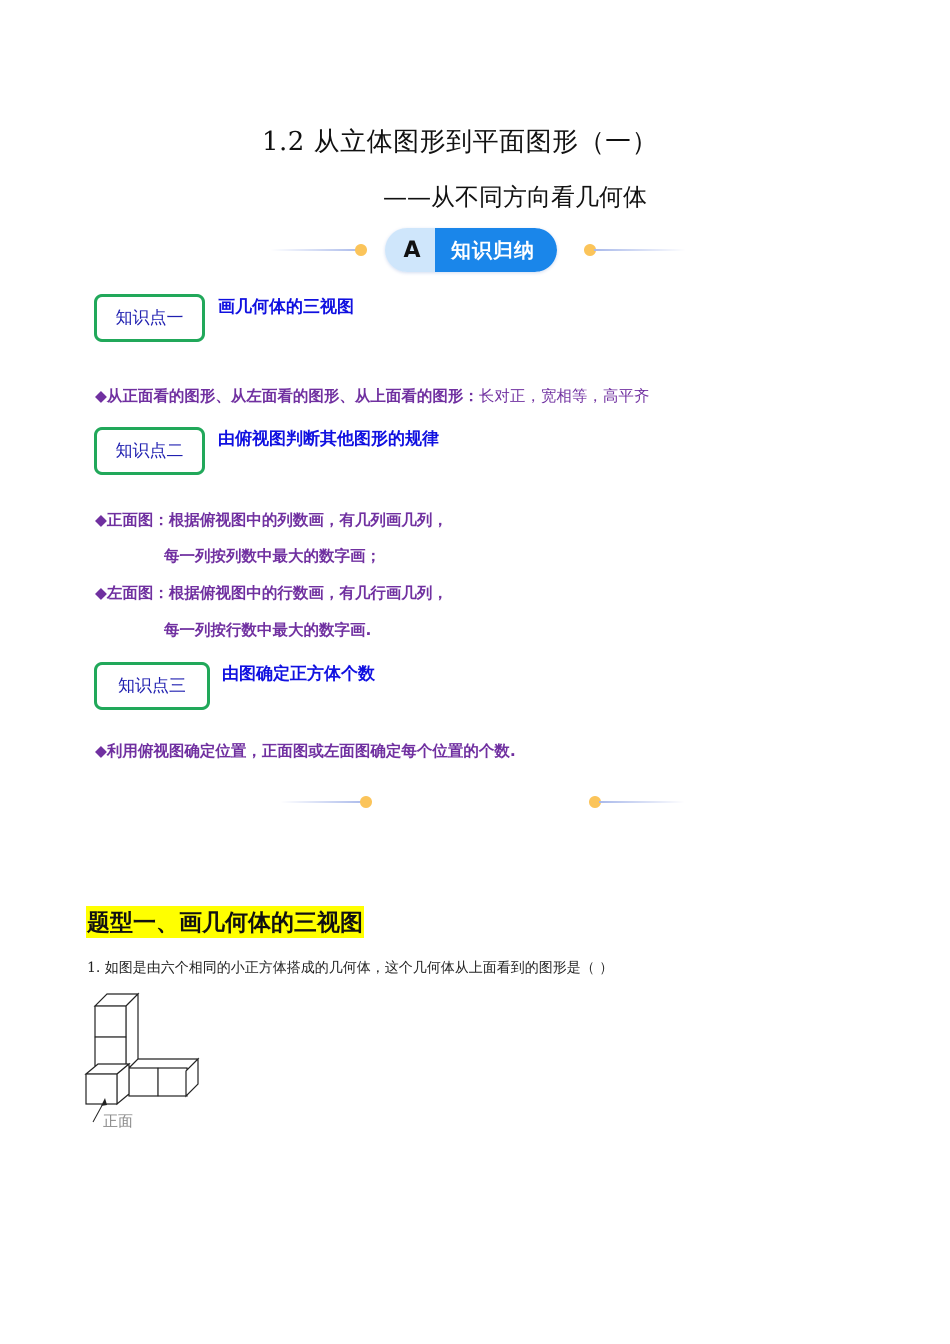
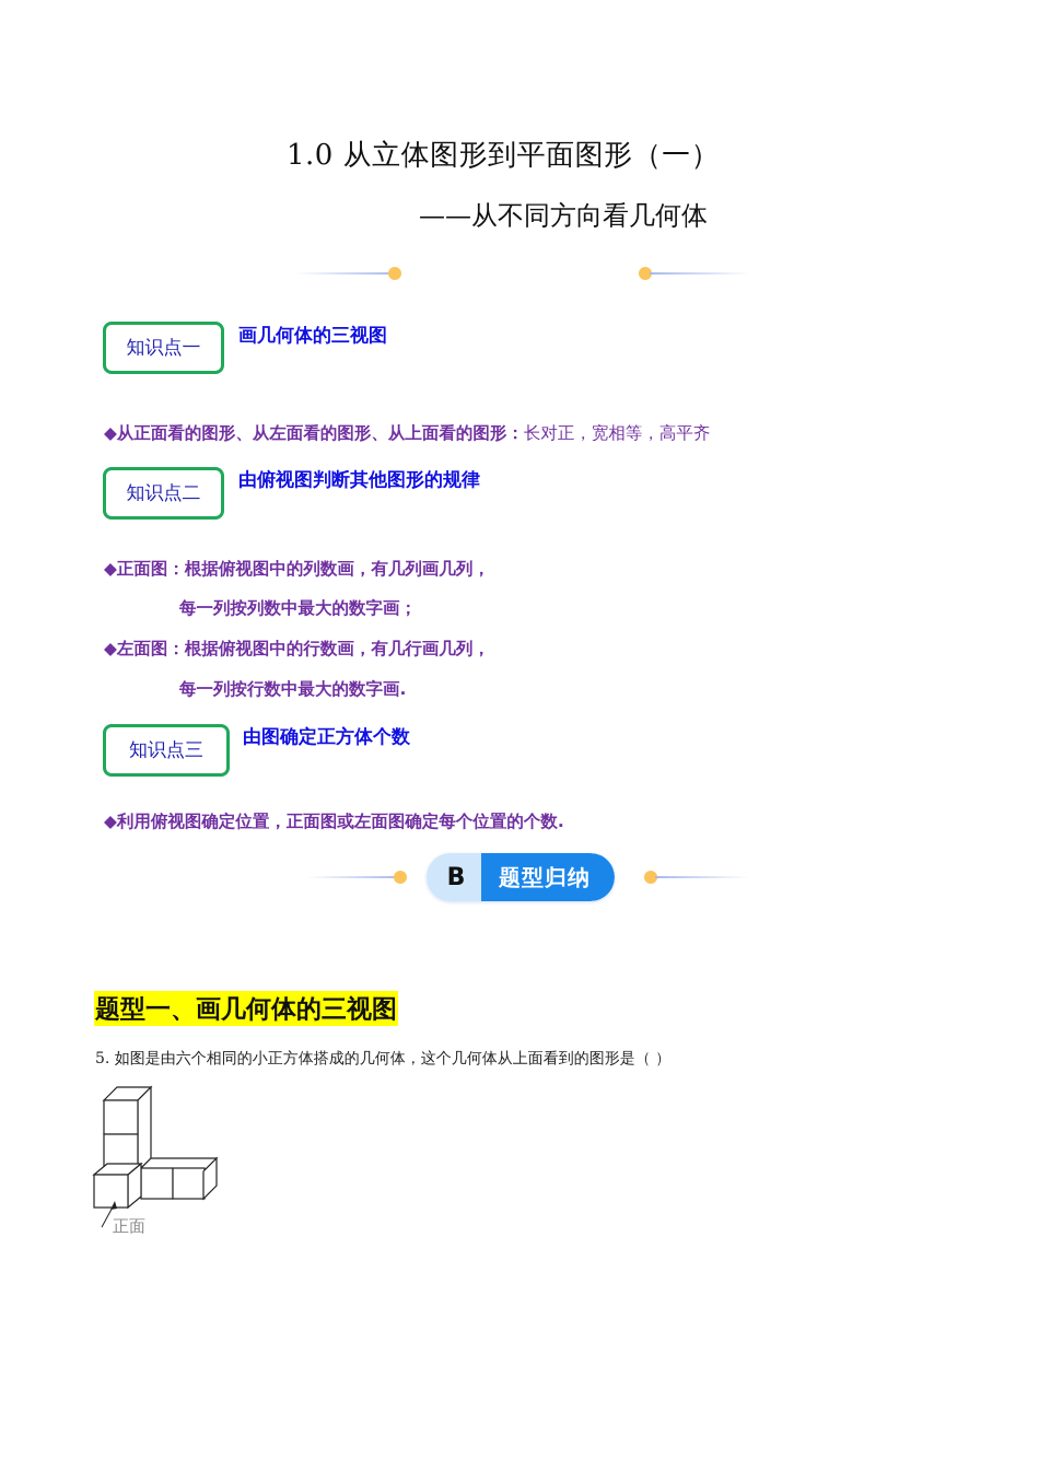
- 1.2 从立体图形到平面图形（一）
+ 1.0 从立体图形到平面图形（一）
  ——从不同方向看几何体
- A
- 知识归纳
  知识点一
  画几何体的三视图
  ◆从正面看的图形、从左面看的图形、从上面看的图形：长对正，宽相等，高平齐
  知识点二
  由俯视图判断其他图形的规律
  ◆正面图：根据俯视图中的列数画，有几列画几列，
  每一列按列数中最大的数字画；
  ◆左面图：根据俯视图中的行数画，有几行画几列，
  每一列按行数中最大的数字画.
  知识点三
  由图确定正方体个数
  ◆利用俯视图确定位置，正面图或左面图确定每个位置的个数.
+ B
+ 题型归纳
  题型一、画几何体的三视图
- 1. 如图是由六个相同的小正方体搭成的几何体，这个几何体从上面看到的图形是（ ）
+ 5. 如图是由六个相同的小正方体搭成的几何体，这个几何体从上面看到的图形是（ ）
  正面
